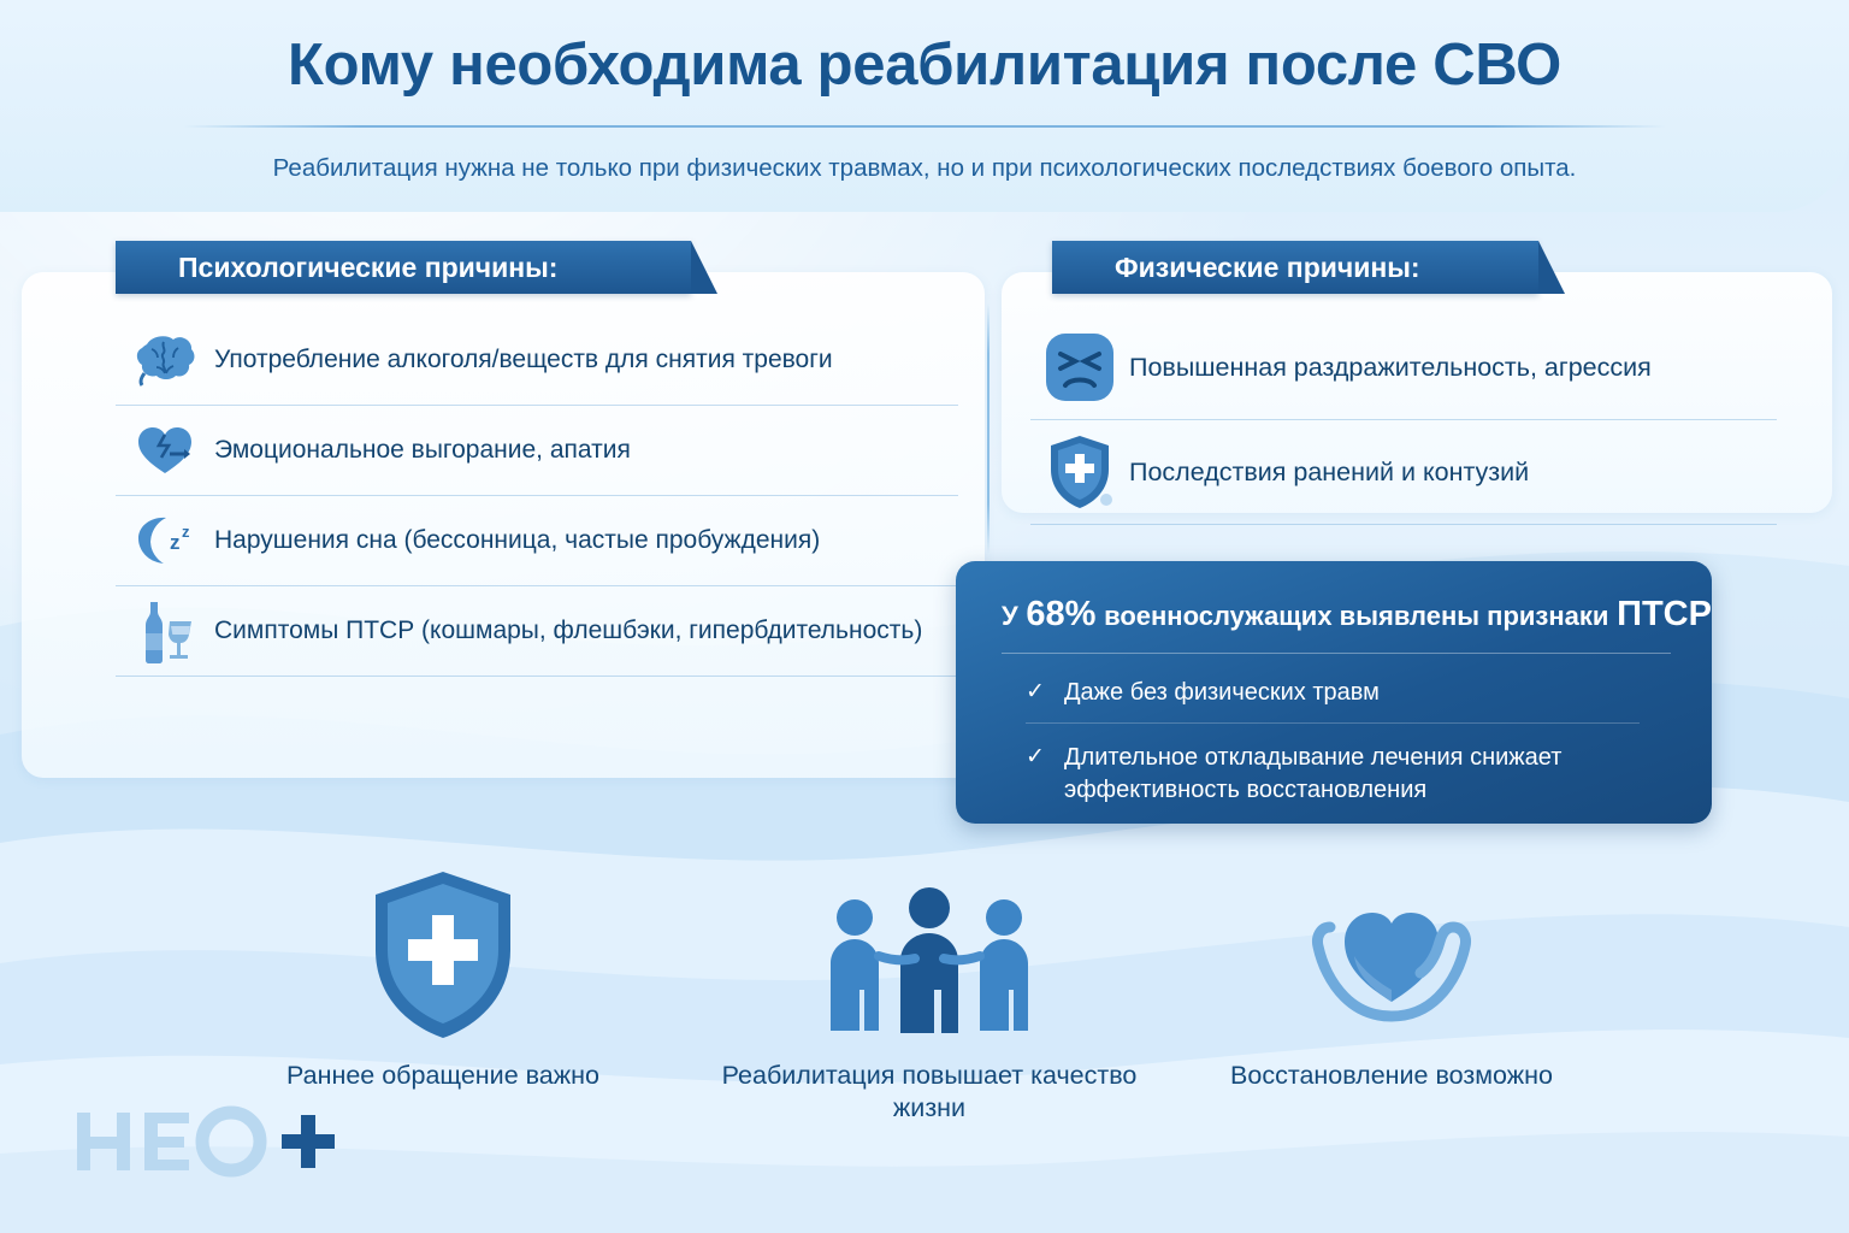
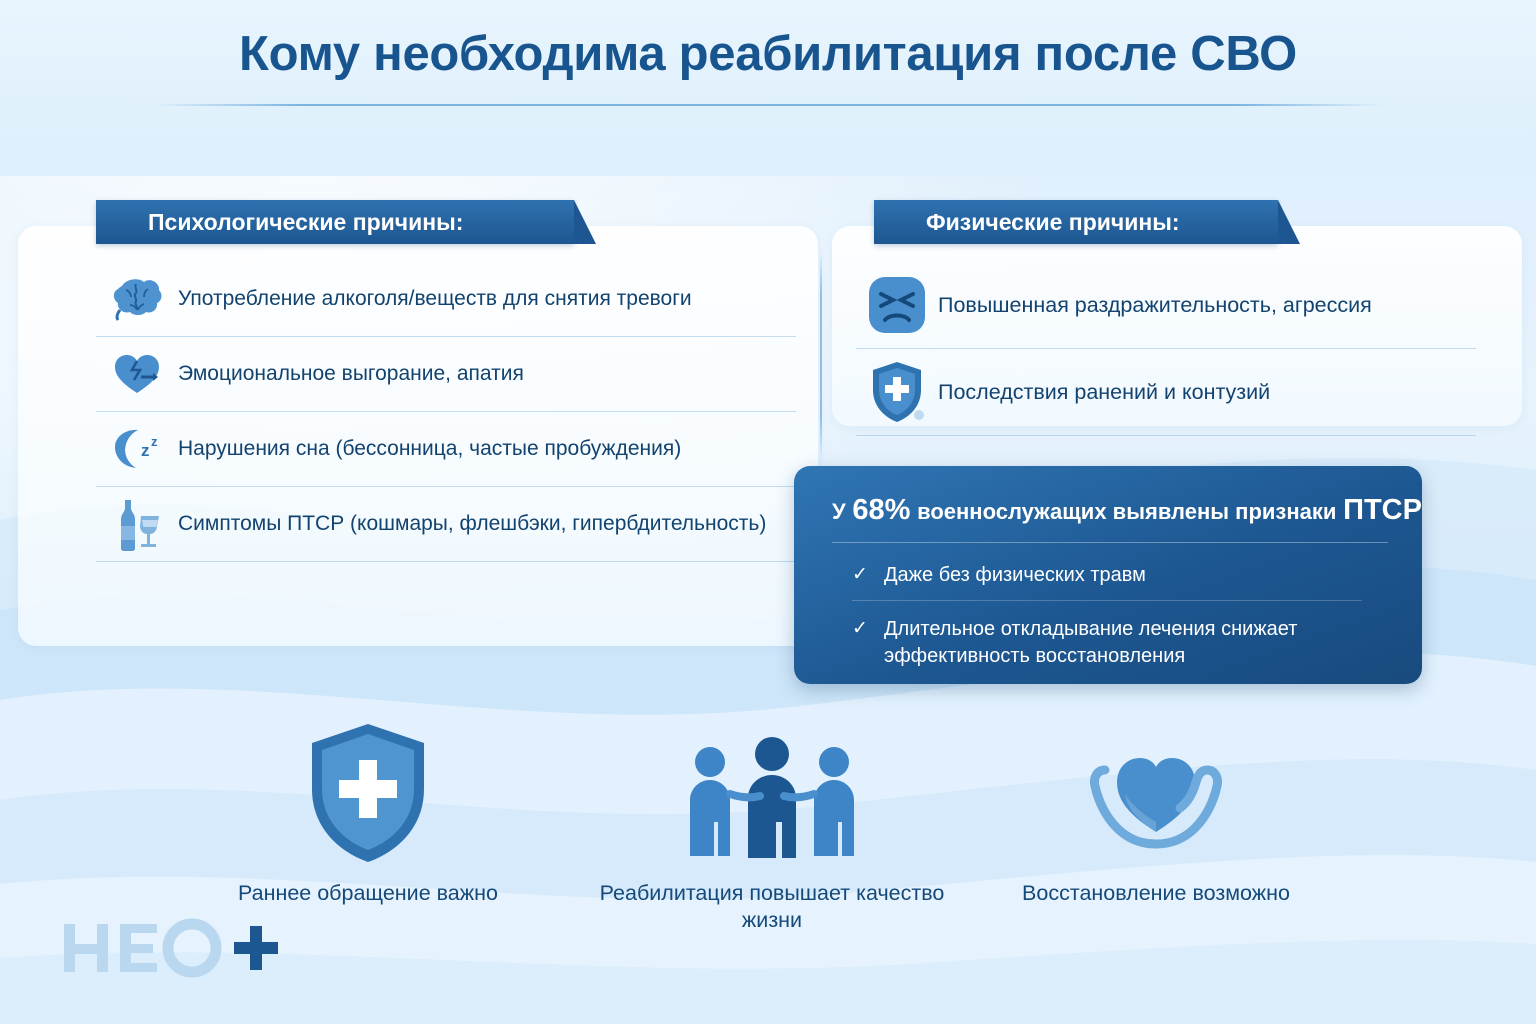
  Кому необходима реабилитация после СВО
- Реабилитация нужна не только при физических травмах, но и при психологических последствиях боевого опыта.
  Психологические причины:
  Физические причины:
  Употребление алкоголя/веществ для снятия тревоги
  Эмоциональное выгорание, апатия
  z
  z
  Нарушения сна (бессонница, частые пробуждения)
  Симптомы ПТСР (кошмары, флешбэки, гипербдительность)
  Повышенная раздражительность, агрессия
  Последствия ранений и контузий
  У 68% военнослужащих выявлены признаки ПТСР
  ✓
  Даже без физических травм
  ✓
  Длительное откладывание лечения снижает эффективность восстановления
  Раннее обращение важно
  Реабилитация повышает качество жизни
  Восстановление возможно
